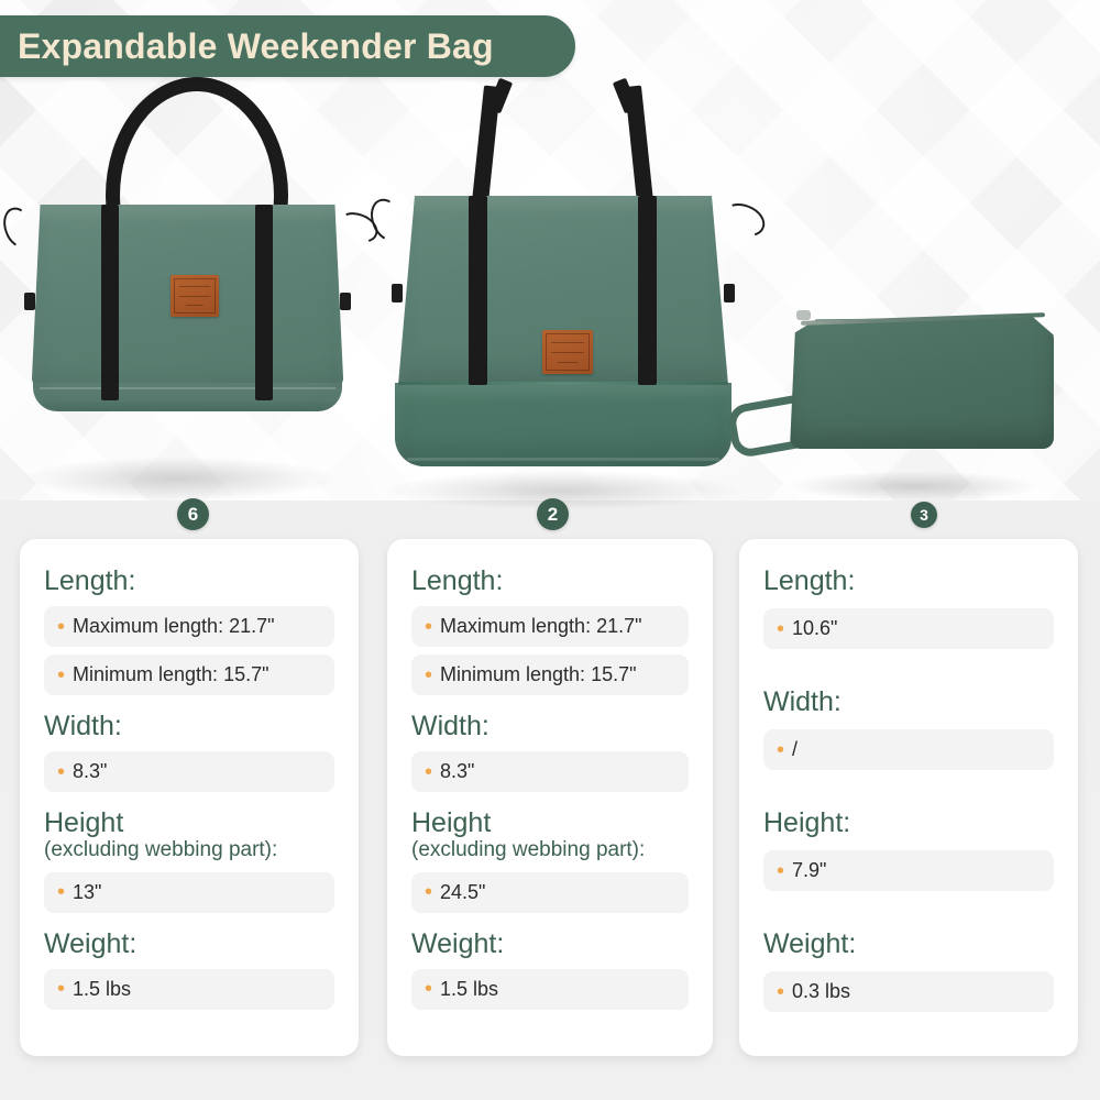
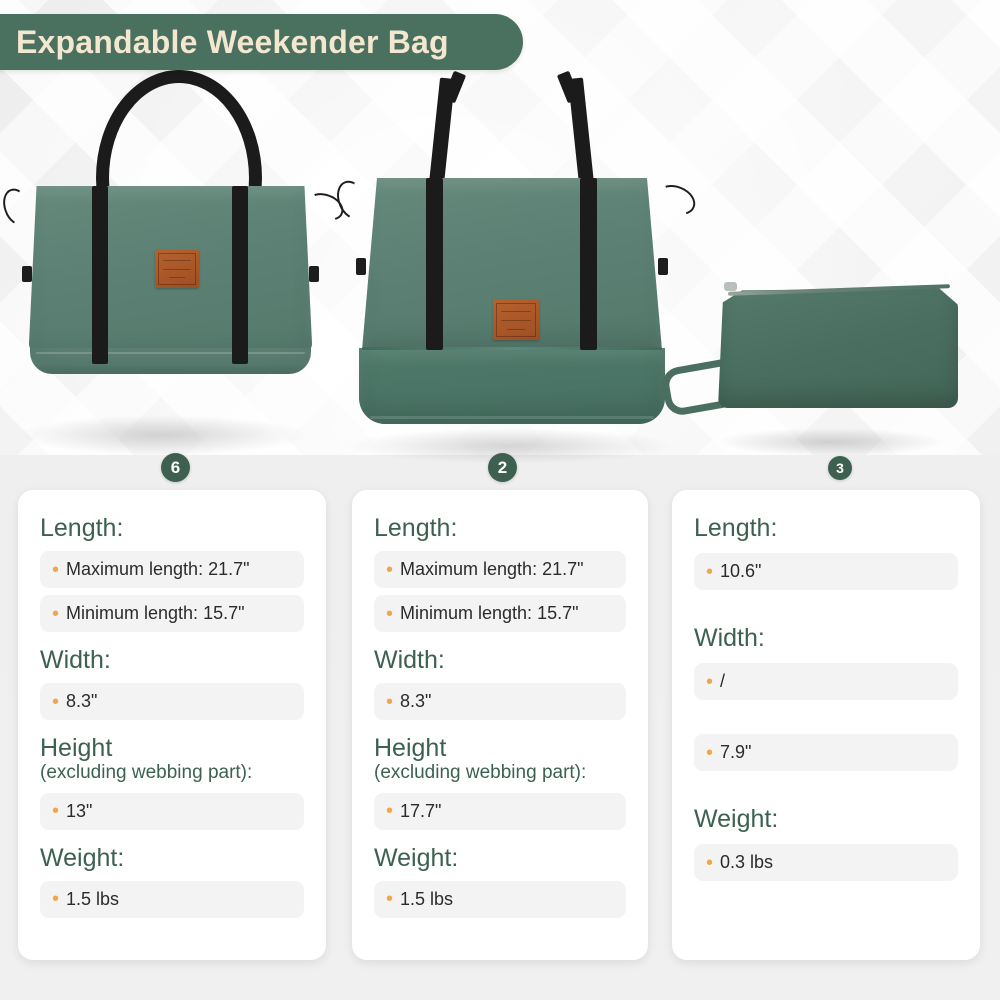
  Expandable Weekender Bag
  6
  2
  3
  Length:
  •
  Maximum length: 21.7"
  •
  Minimum length: 15.7"
  Width:
  •
  8.3"
  Height
  (excluding webbing part):
  •
  13"
  Weight:
  •
  1.5 lbs
  Length:
  •
  Maximum length: 21.7"
  •
  Minimum length: 15.7"
  Width:
  •
  8.3"
  Height
  (excluding webbing part):
  •
- 24.5"
+ 17.7"
  Weight:
  •
  1.5 lbs
  Length:
  •
  10.6"
  Width:
  •
  /
- Height:
  •
  7.9"
  Weight:
  •
  0.3 lbs
